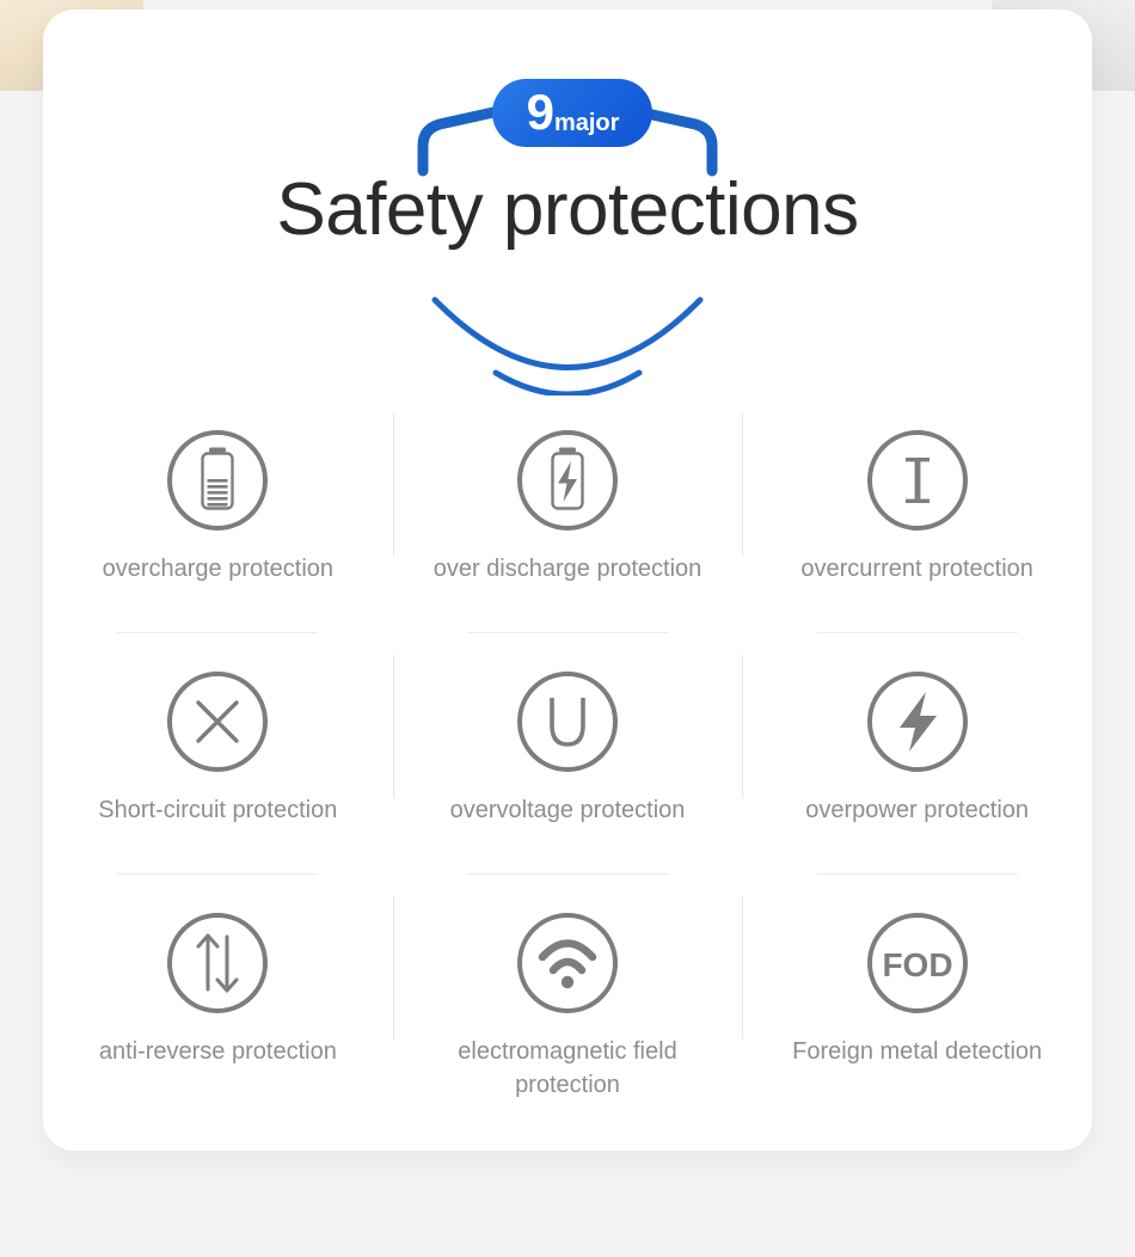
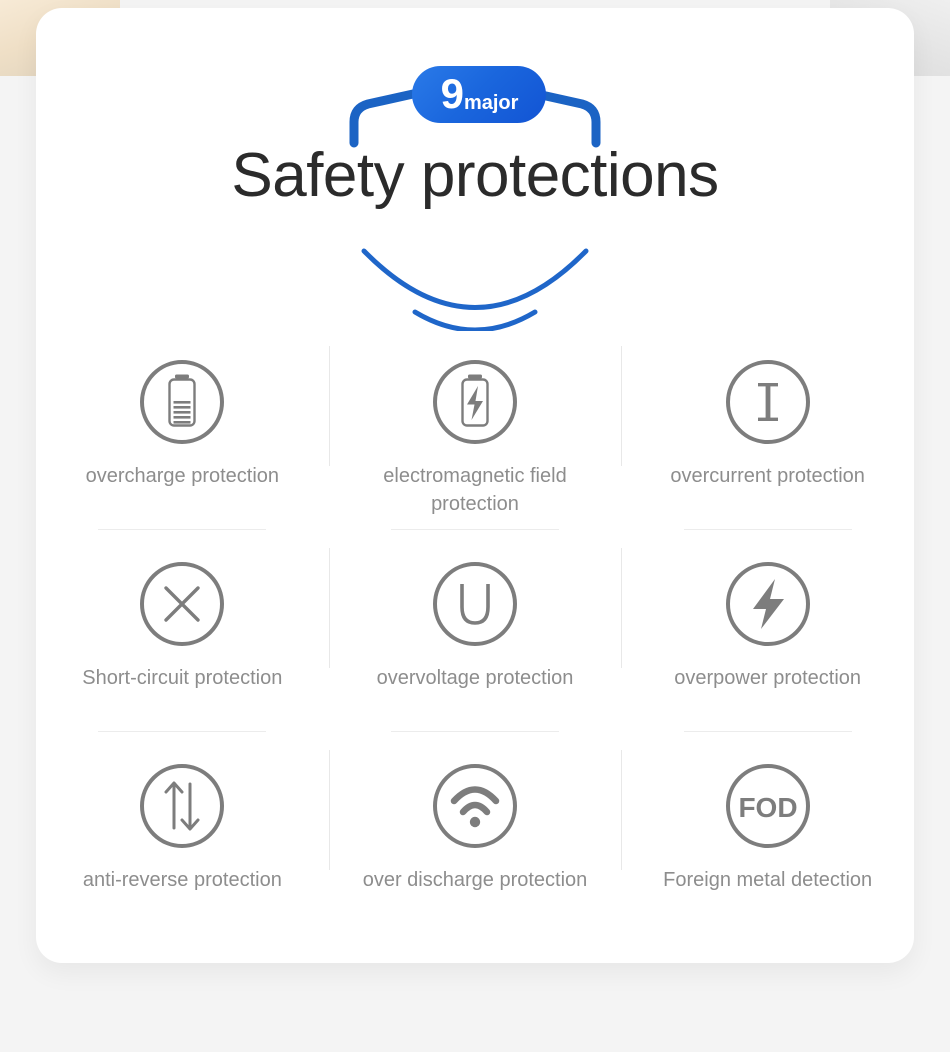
  9
  major
  Safety protections
  overcharge protection
- over discharge protection
+ electromagnetic field protection
  overcurrent protection
  Short-circuit protection
  overvoltage protection
  overpower protection
  anti-reverse protection
- electromagnetic field protection
+ over discharge protection
  FOD
  Foreign metal detection
